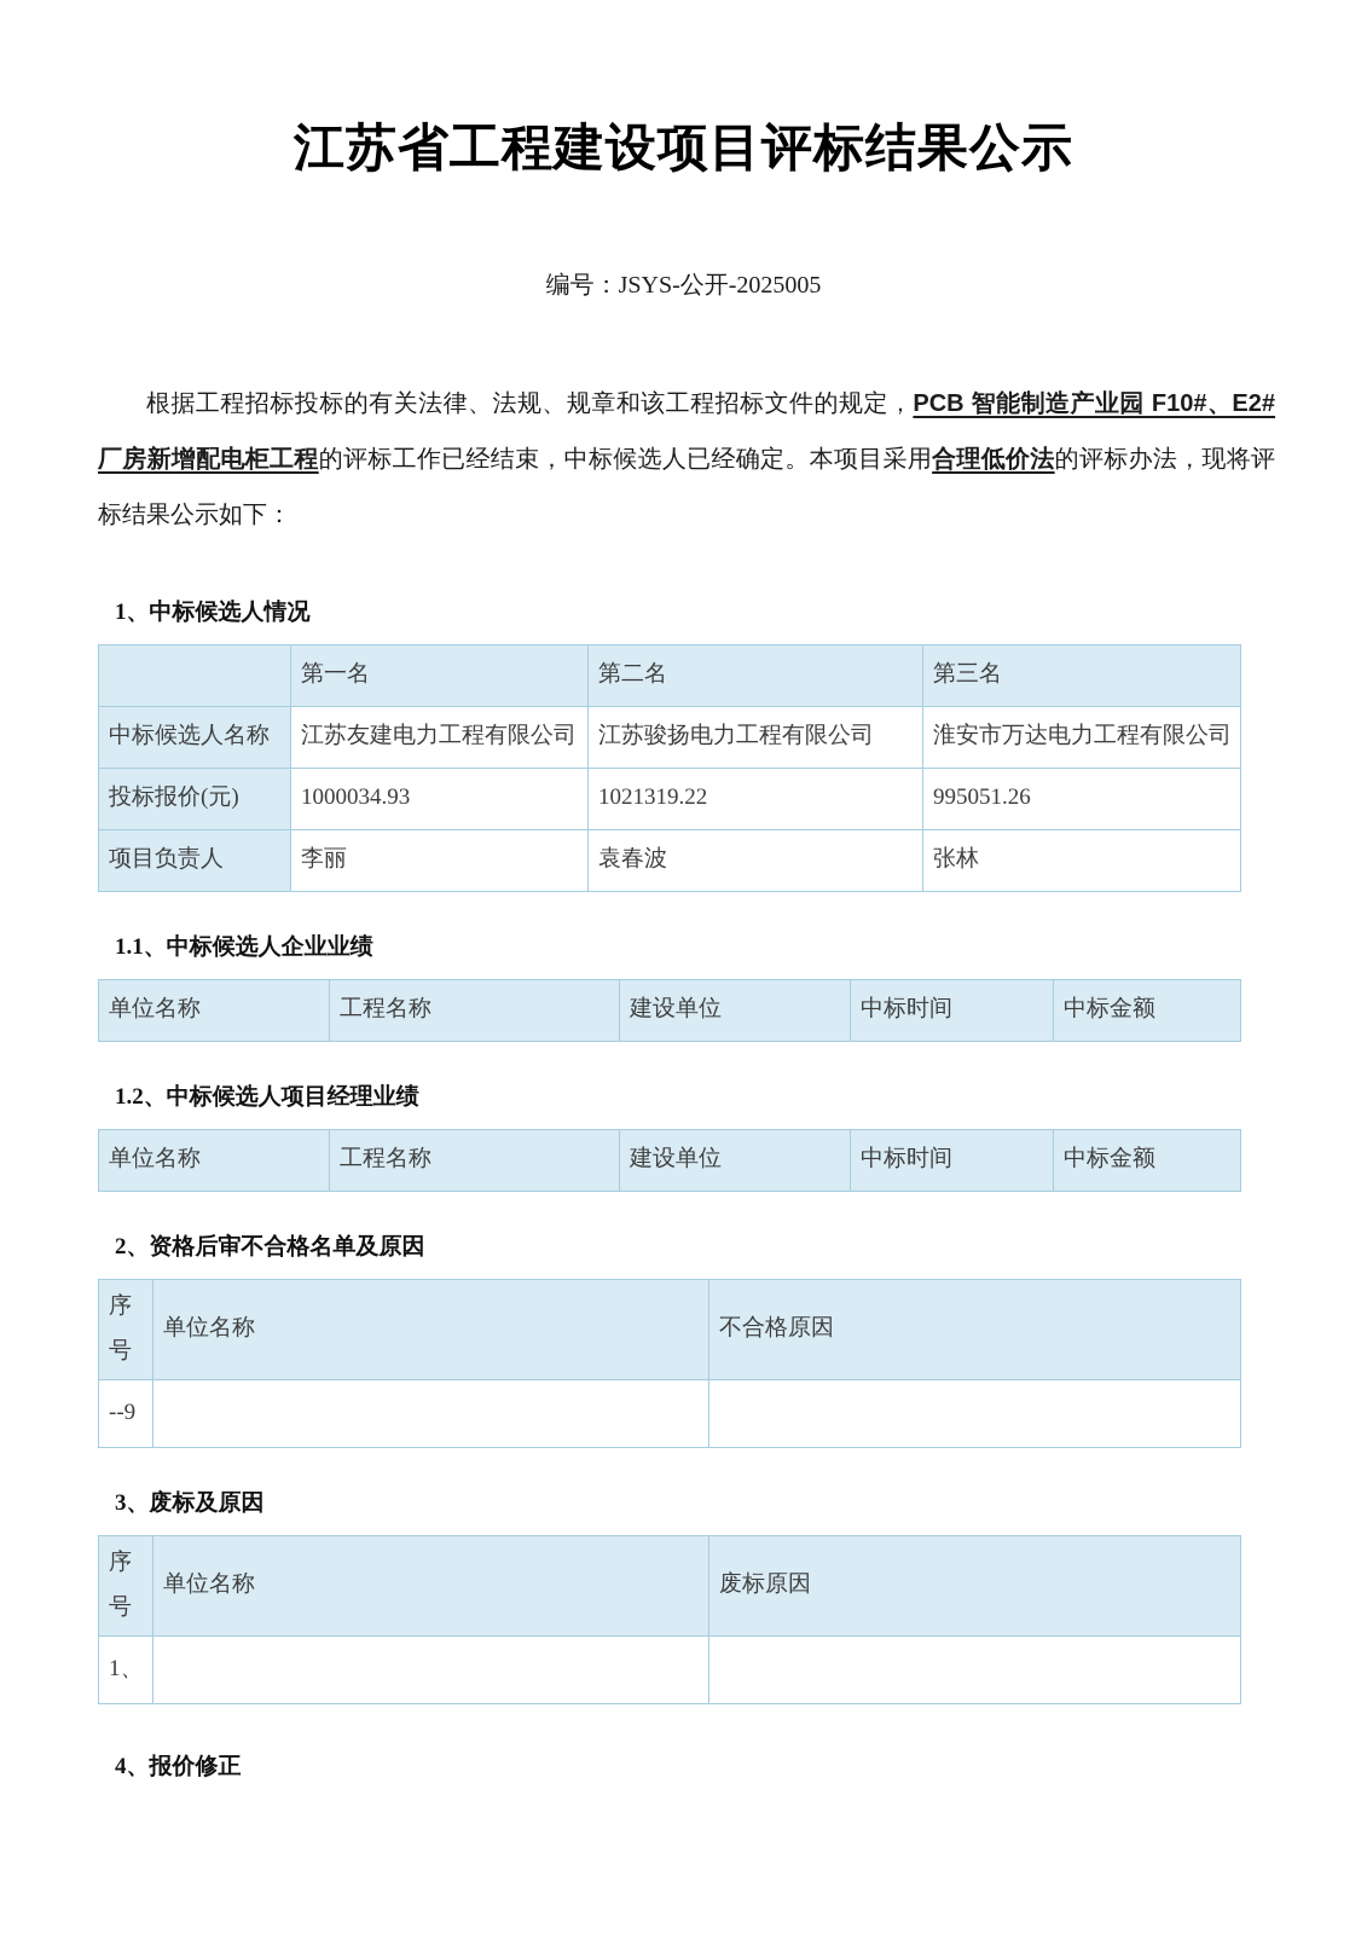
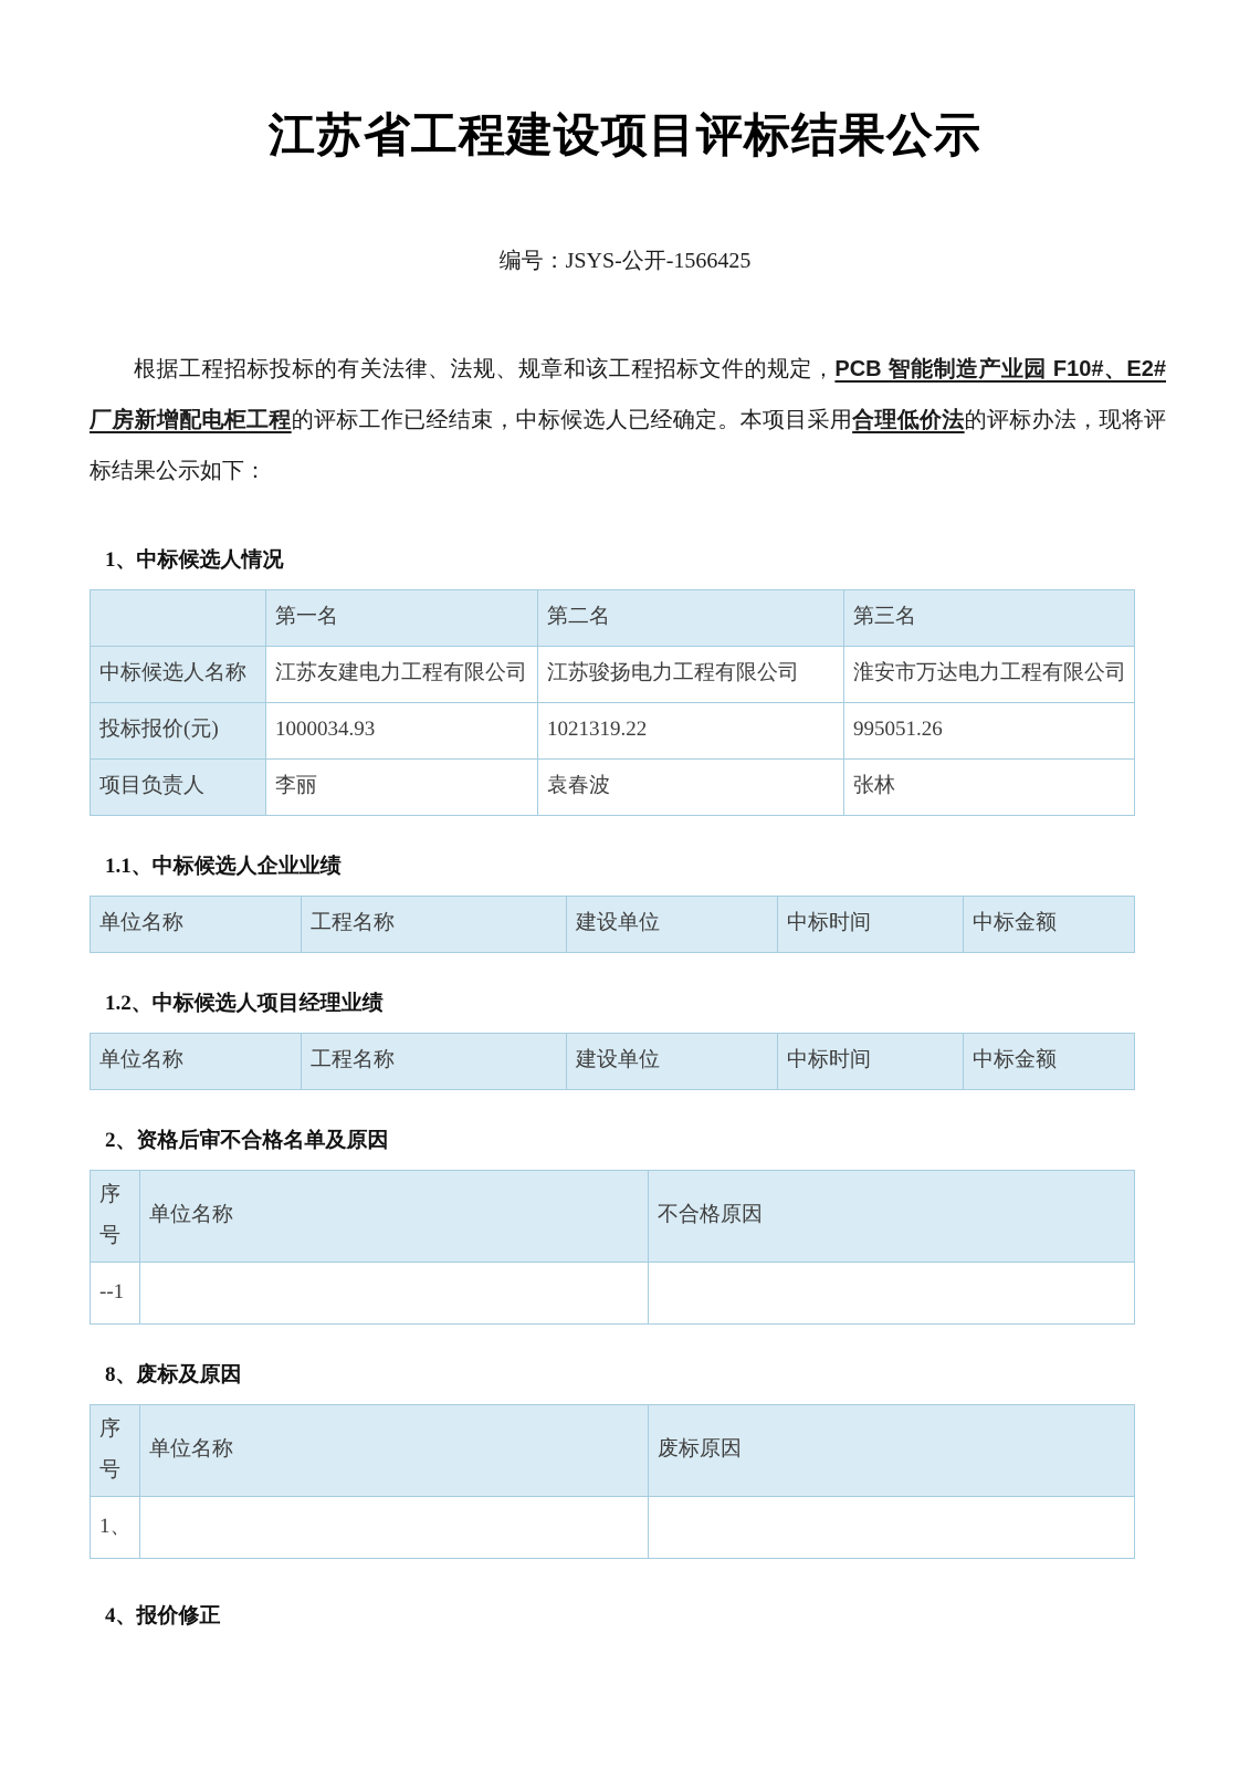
  江苏省工程建设项目评标结果公示
- 编号：JSYS-公开-2025005
+ 编号：JSYS-公开-1566425
  根据工程招标投标的有关法律、法规、规章和该工程招标文件的规定，PCB 智能制造产业园 F10#、E2#厂房新增配电柜工程的评标工作已经结束，中标候选人已经确定。本项目采用合理低价法的评标办法，现将评标结果公示如下：
  1、中标候选人情况
  	第一名	第二名	第三名
  中标候选人名称	江苏友建电力工程有限公司	江苏骏扬电力工程有限公司	淮安市万达电力工程有限公司
  投标报价(元)	1000034.93	1021319.22	995051.26
  项目负责人	李丽	袁春波	张林
  1.1、中标候选人企业业绩
  单位名称	工程名称	建设单位	中标时间	中标金额
  1.2、中标候选人项目经理业绩
  单位名称	工程名称	建设单位	中标时间	中标金额
  2、资格后审不合格名单及原因
  序号	单位名称	不合格原因
- --9
+ --1
- 3、废标及原因
+ 8、废标及原因
  序号	单位名称	废标原因
  1、
  4、报价修正
